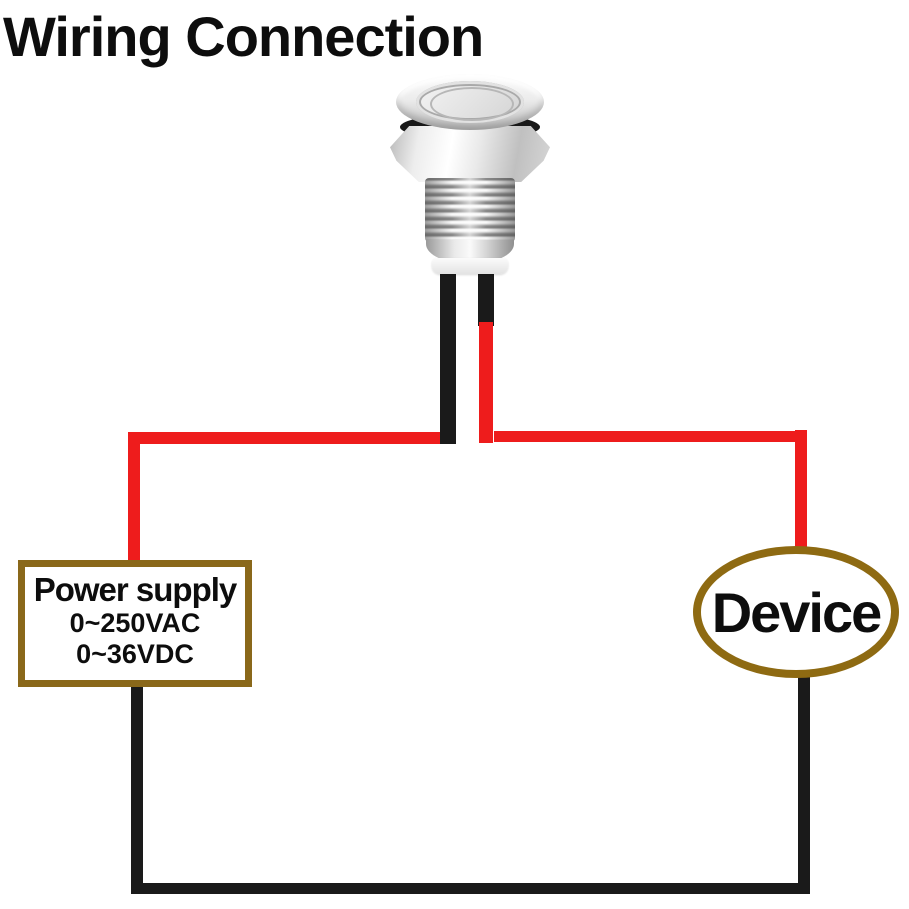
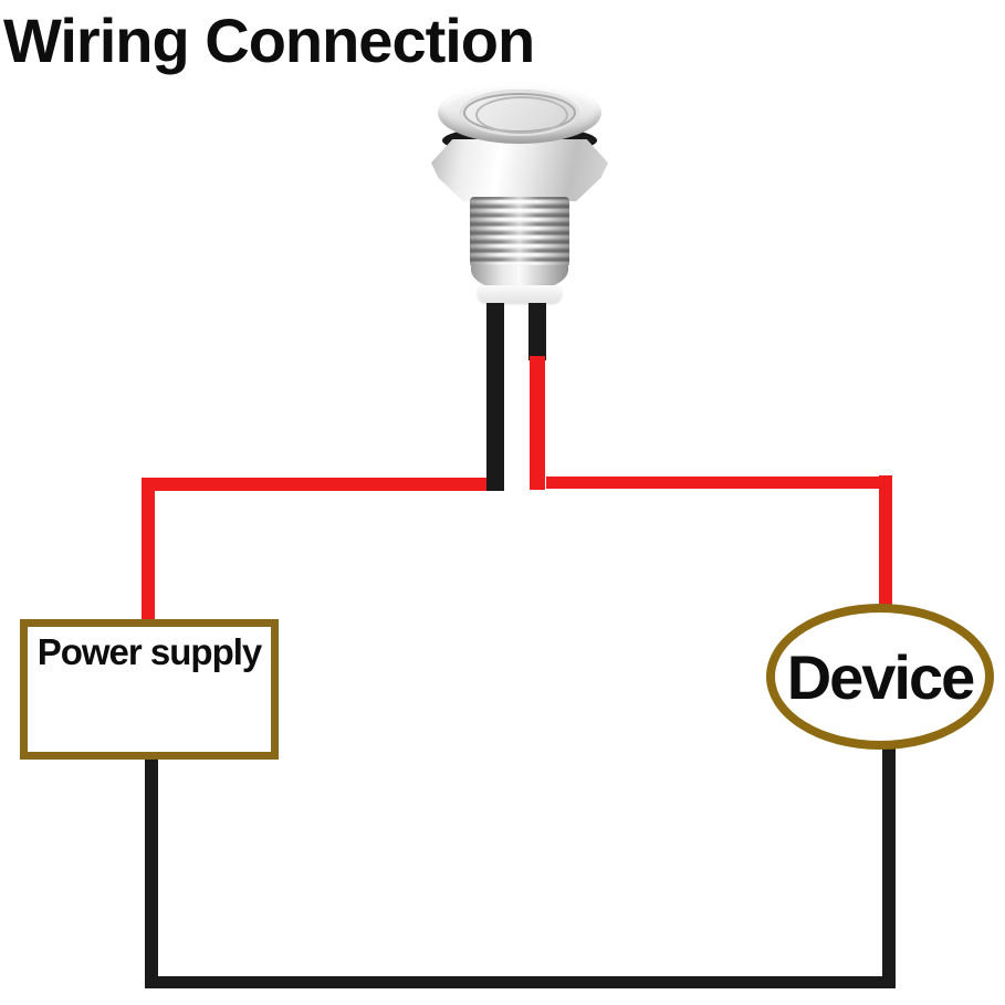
  Wiring Connection
  Power supply
- 0~250VAC
- 0~36VDC
  Device
